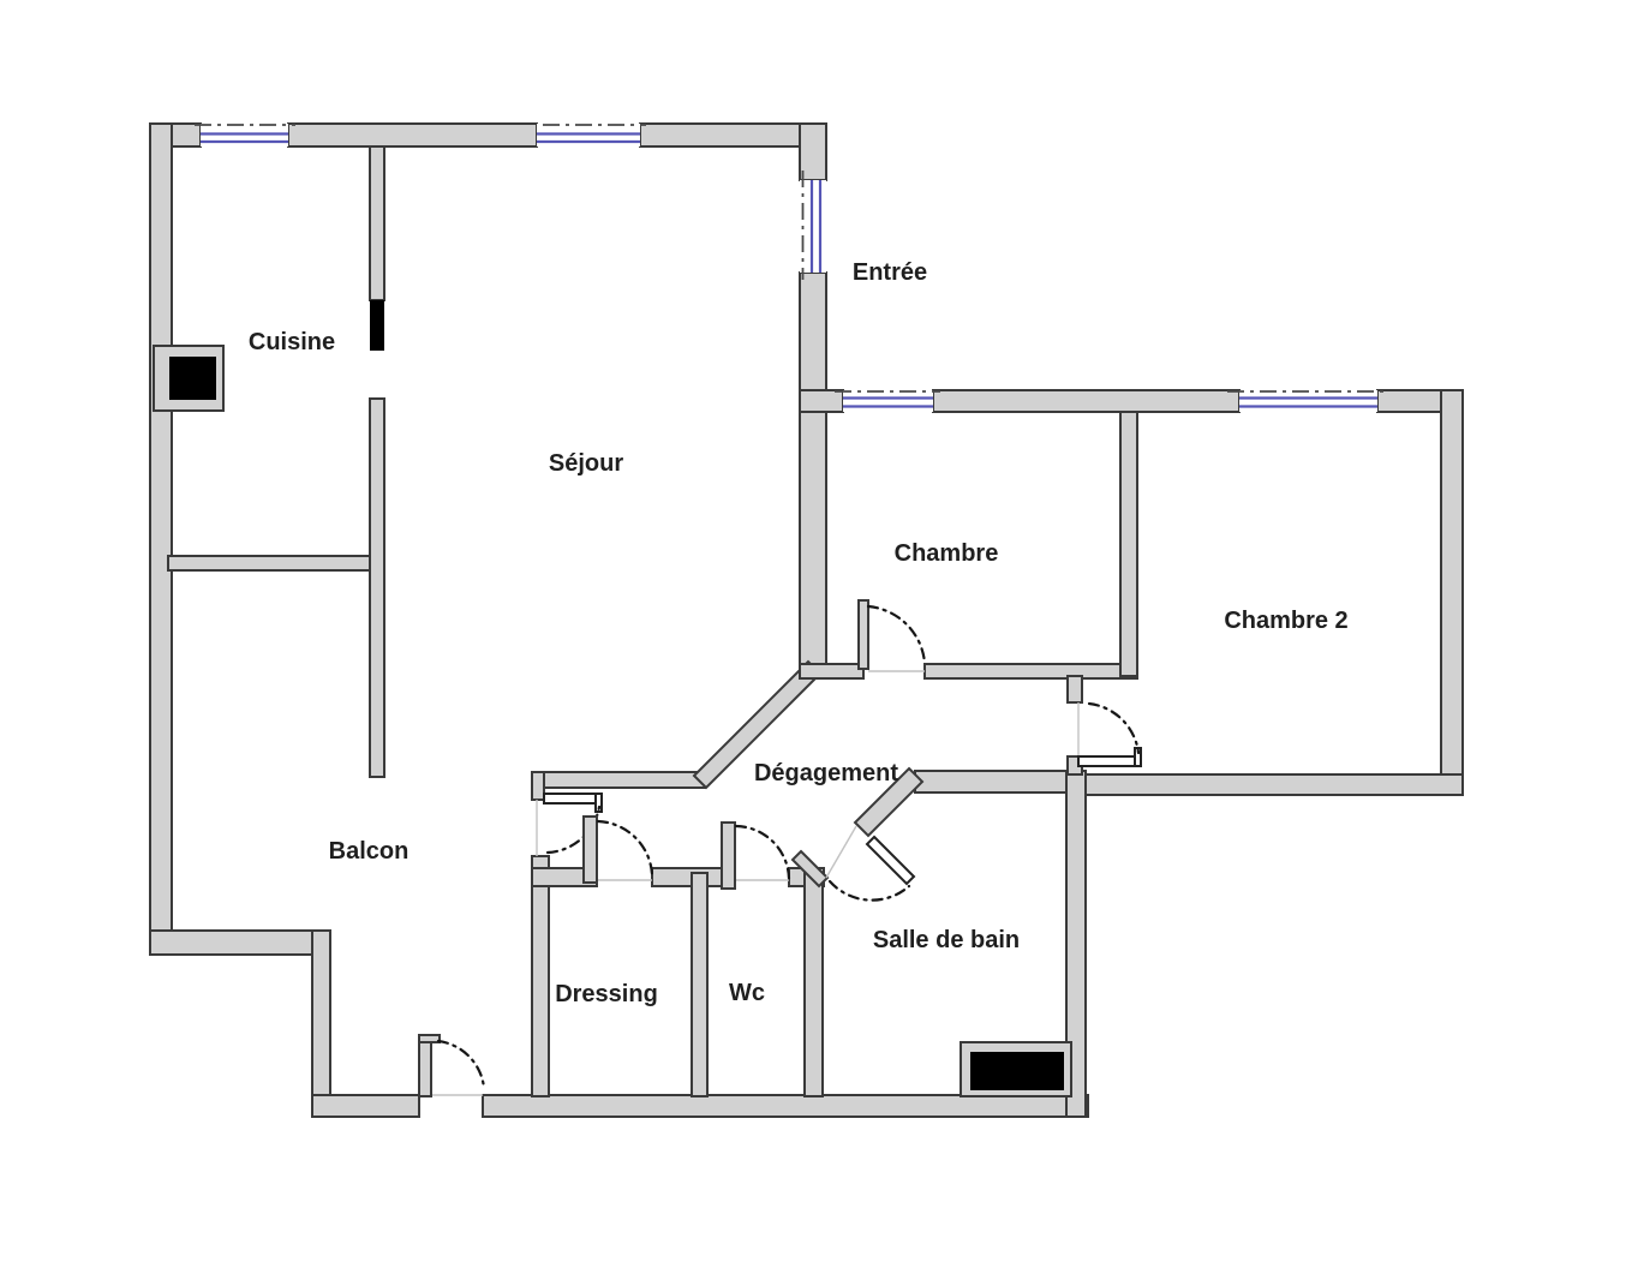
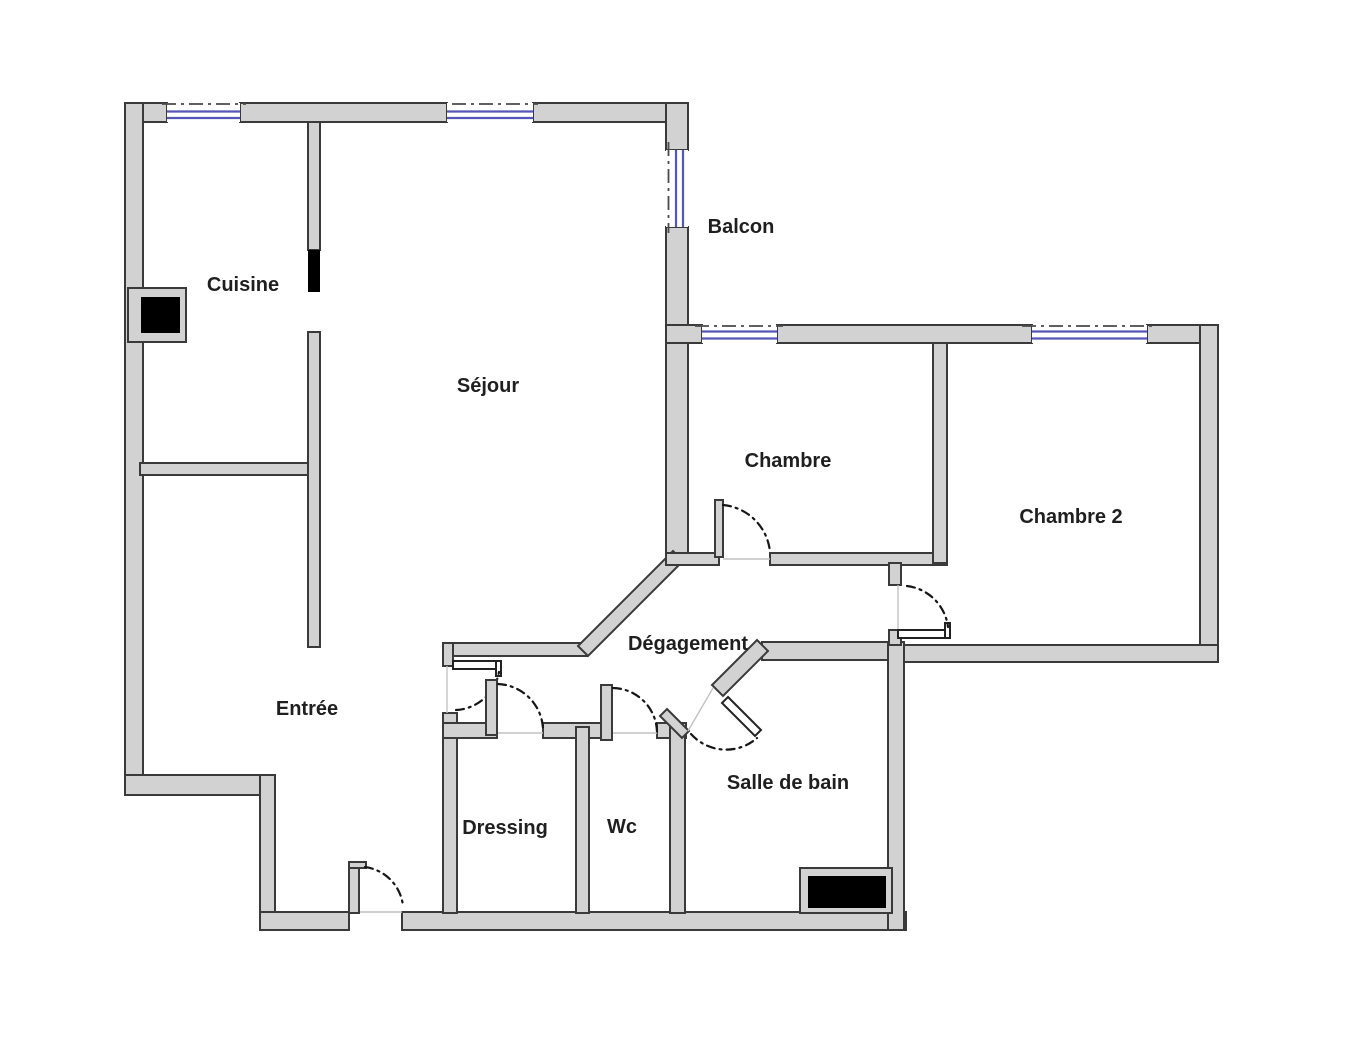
  Cuisine
  Séjour
- Entrée
+ Balcon
  Chambre
  Chambre 2
  Dégagement
- Balcon
+ Entrée
  Dressing
  Wc
  Salle de bain
